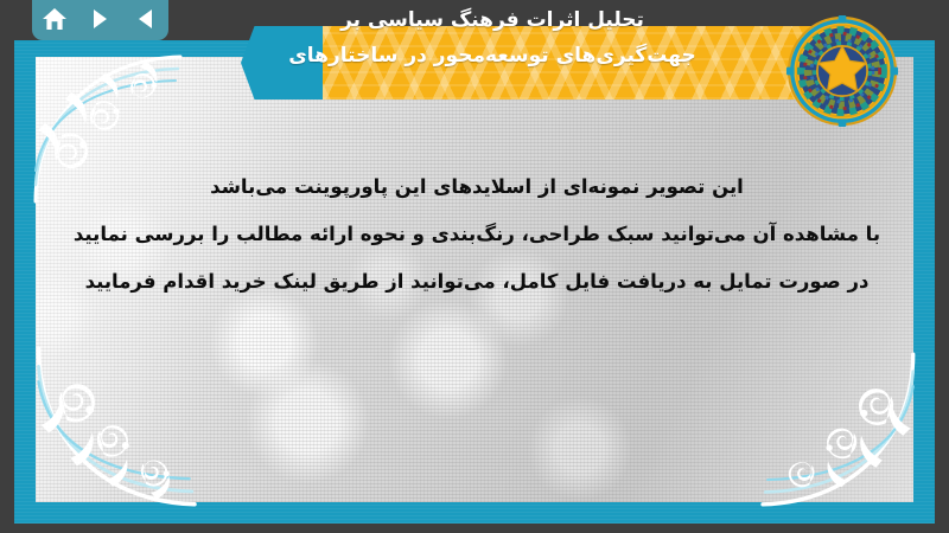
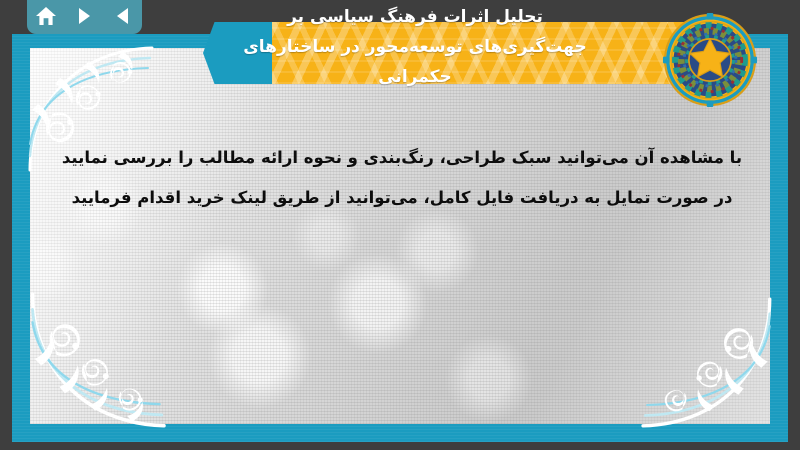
- این تصویر نمونه‌ای از اسلایدهای این پاورپوینت می‌باشد
  با مشاهده آن می‌توانید سبک طراحی، رنگ‌بندی و نحوه ارائه مطالب را بررسی نمایید
  در صورت تمایل به دریافت فایل کامل، می‌توانید از طریق لینک خرید اقدام فرمایید
  تحلیل اثرات فرهنگ سیاسی بر
  جهت‌گیری‌های توسعه‌محور در ساختارهای
+ حکمرانی
